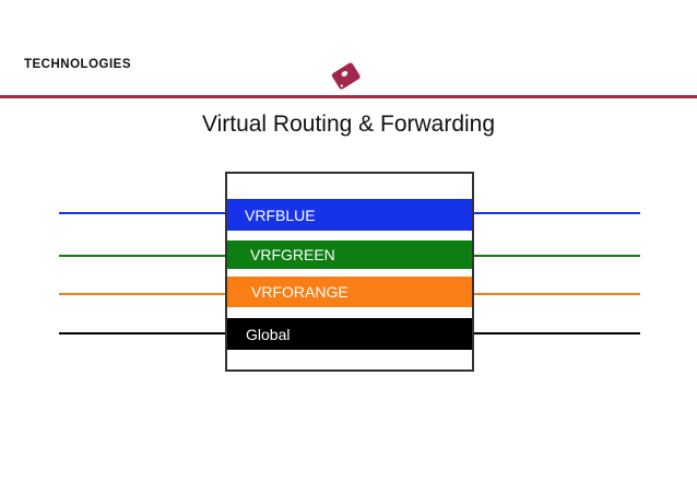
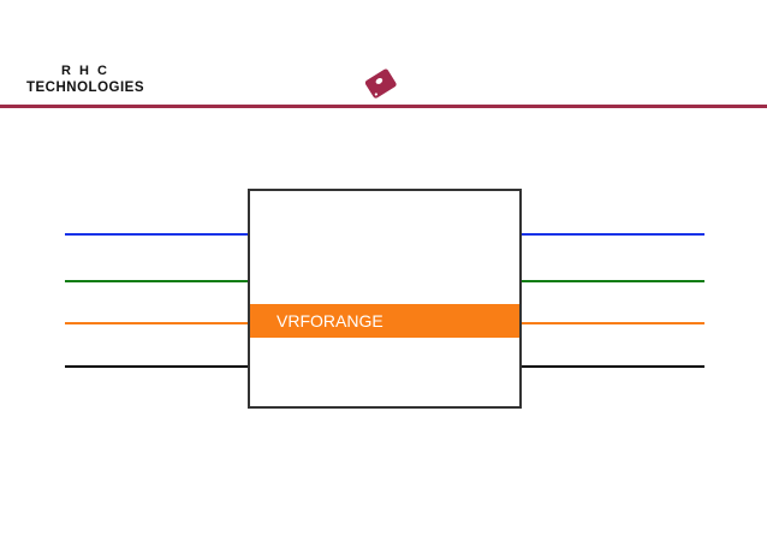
+ R H C
  TECHNOLOGIES
- Virtual Routing & Forwarding
- VRFBLUE
- VRFGREEN
  VRFORANGE
- Global
